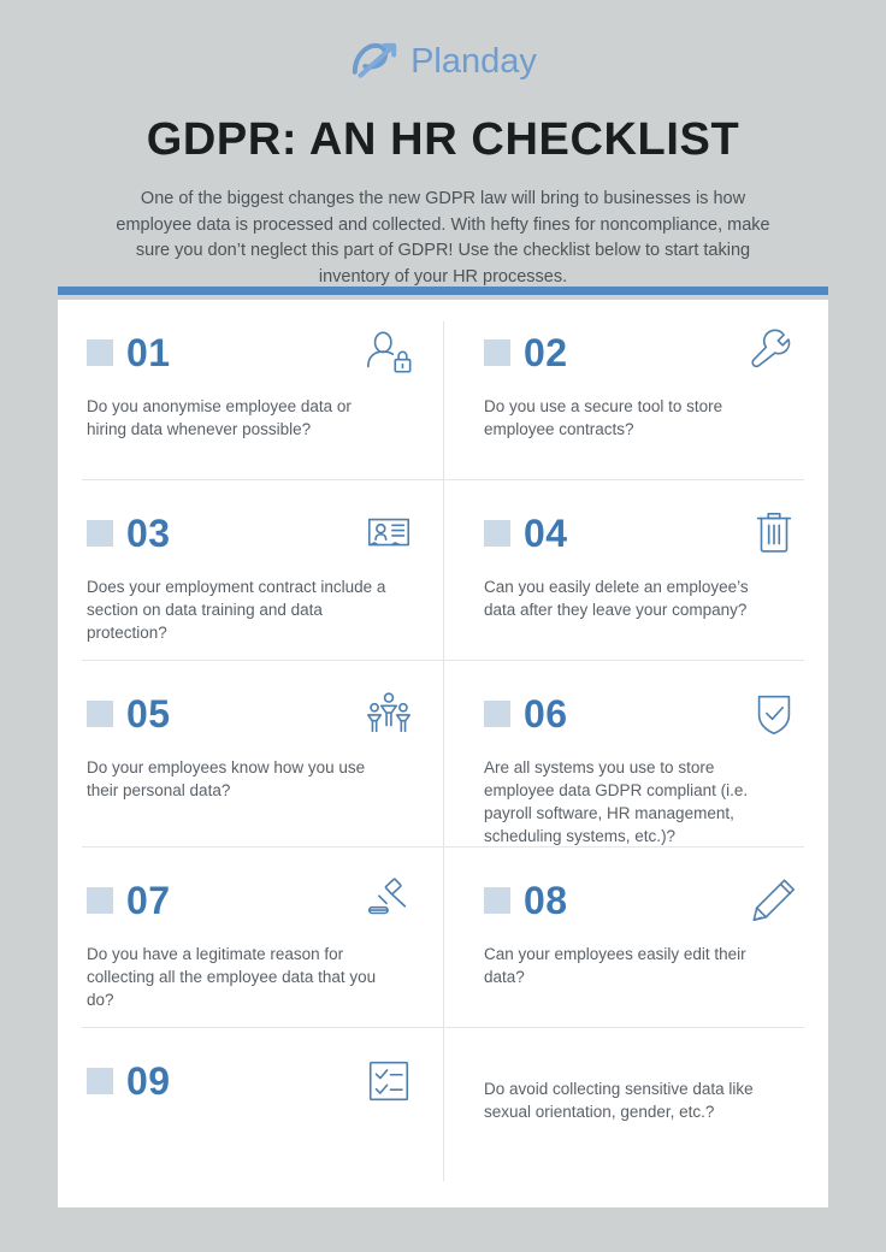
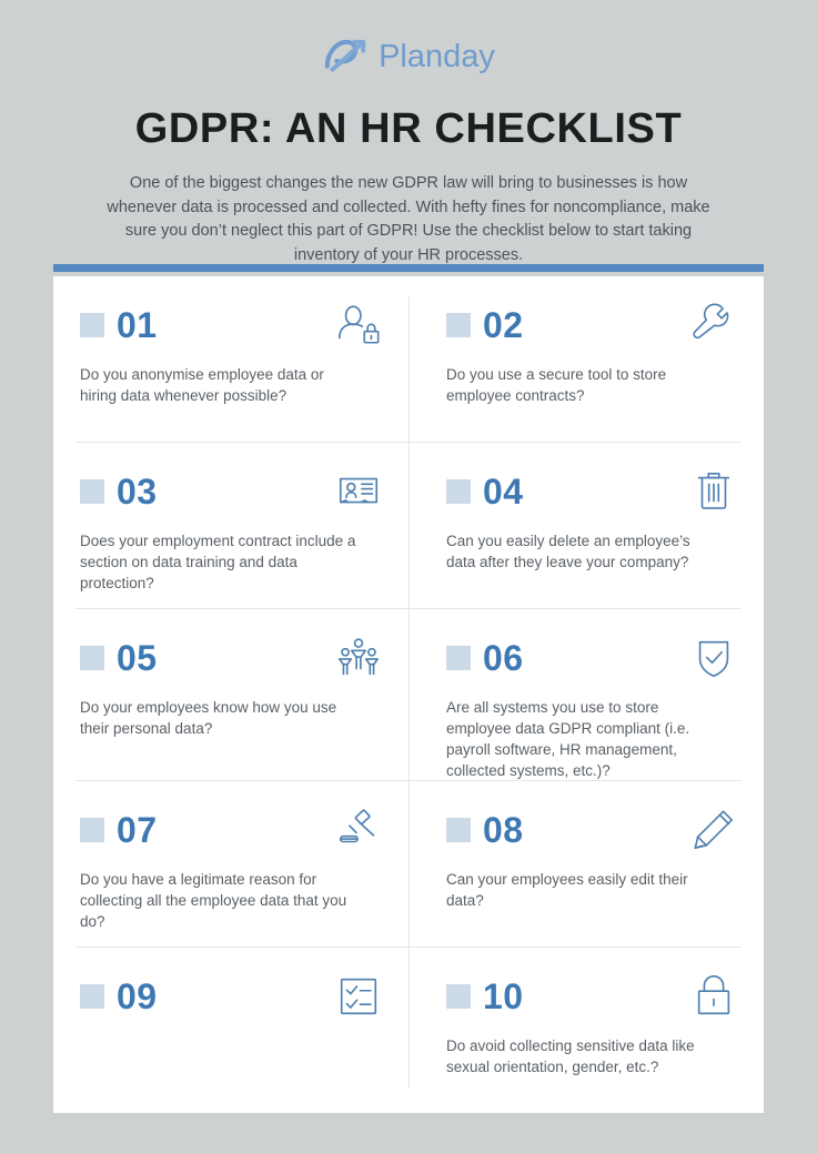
  Planday
  GDPR: AN HR CHECKLIST
- One of the biggest changes the new GDPR law will bring to businesses is how employee data is processed and collected. With hefty fines for noncompliance, make sure you don’t neglect this part of GDPR! Use the checklist below to start taking inventory of your HR processes.
+ One of the biggest changes the new GDPR law will bring to businesses is how whenever data is processed and collected. With hefty fines for noncompliance, make sure you don’t neglect this part of GDPR! Use the checklist below to start taking inventory of your HR processes.
  01
  Do you anonymise employee data or hiring data whenever possible?
  02
  Do you use a secure tool to store employee contracts?
  03
  Does your employment contract include a section on data training and data protection?
  04
  Can you easily delete an employee’s data after they leave your company?
  05
  Do your employees know how you use their personal data?
  06
- Are all systems you use to store employee data GDPR compliant (i.e. payroll software, HR management, scheduling systems, etc.)?
+ Are all systems you use to store employee data GDPR compliant (i.e. payroll software, HR management, collected systems, etc.)?
  07
  Do you have a legitimate reason for collecting all the employee data that you do?
  08
  Can your employees easily edit their data?
  09
+ 10
  Do avoid collecting sensitive data like sexual orientation, gender, etc.?
